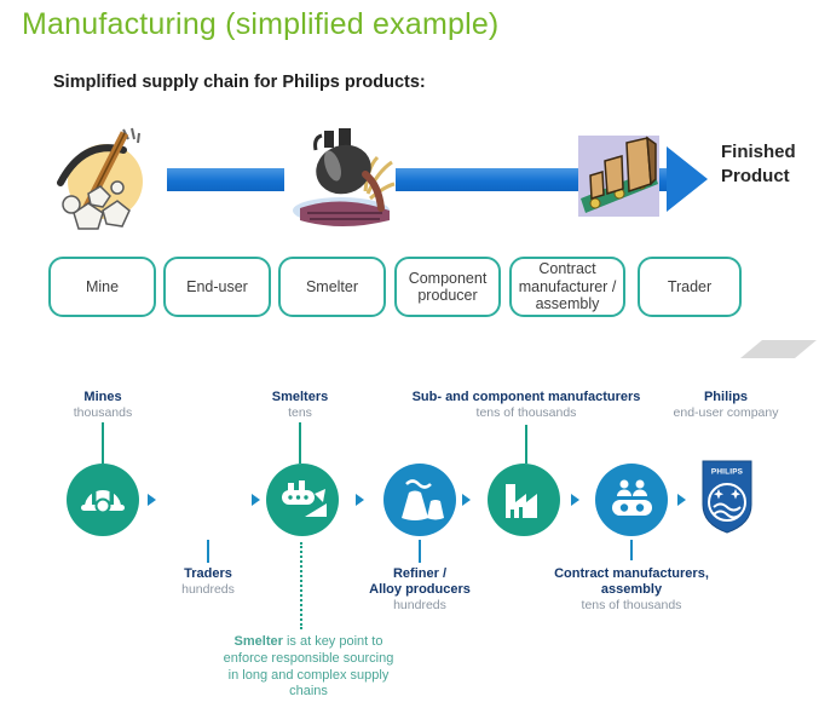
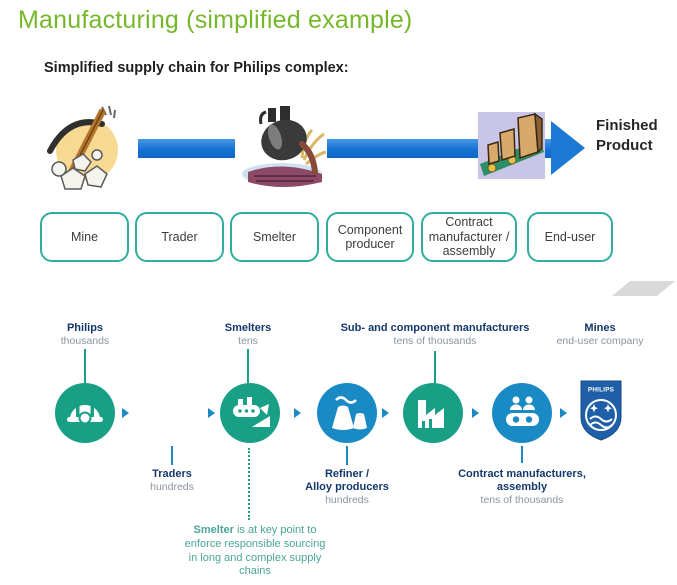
  Manufacturing (simplified example)
- Simplified supply chain for Philips products:
+ Simplified supply chain for Philips complex:
  Finished
  Product
  Mine
- End-user
+ Trader
  Smelter
  Component producer
  Contract manufacturer / assembly
- Trader
+ End-user
- Mines
+ Philips
  thousands
  Smelters
  tens
  Sub- and component manufacturers
  tens of thousands
- Philips
+ Mines
  end-user company
  Traders
  hundreds
  Refiner /
  Alloy producers
  hundreds
  Contract manufacturers,
  assembly
  tens of thousands
  Smelter is at key point to enforce responsible sourcing in long and complex supply chains
